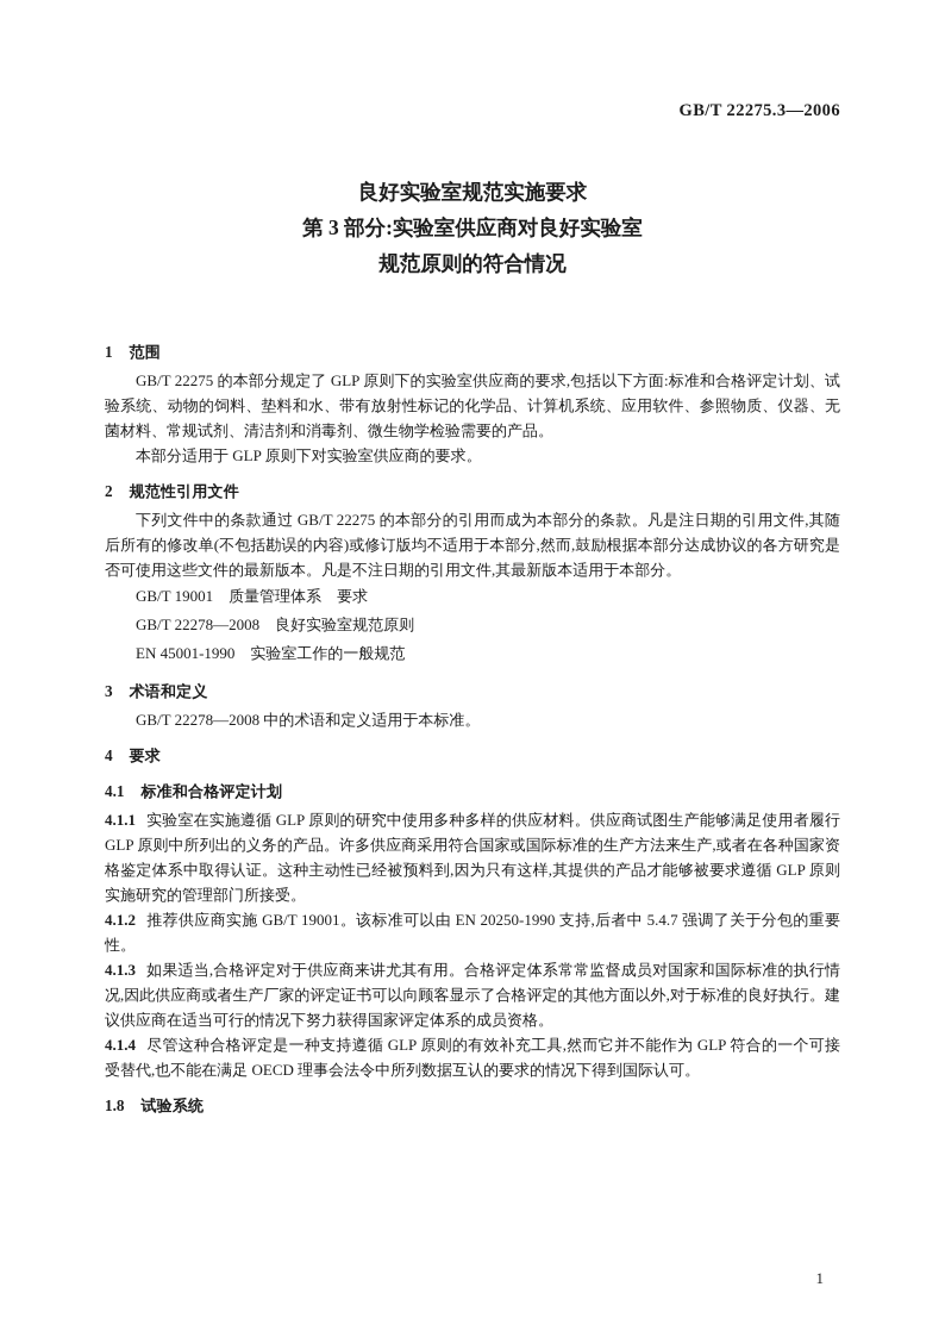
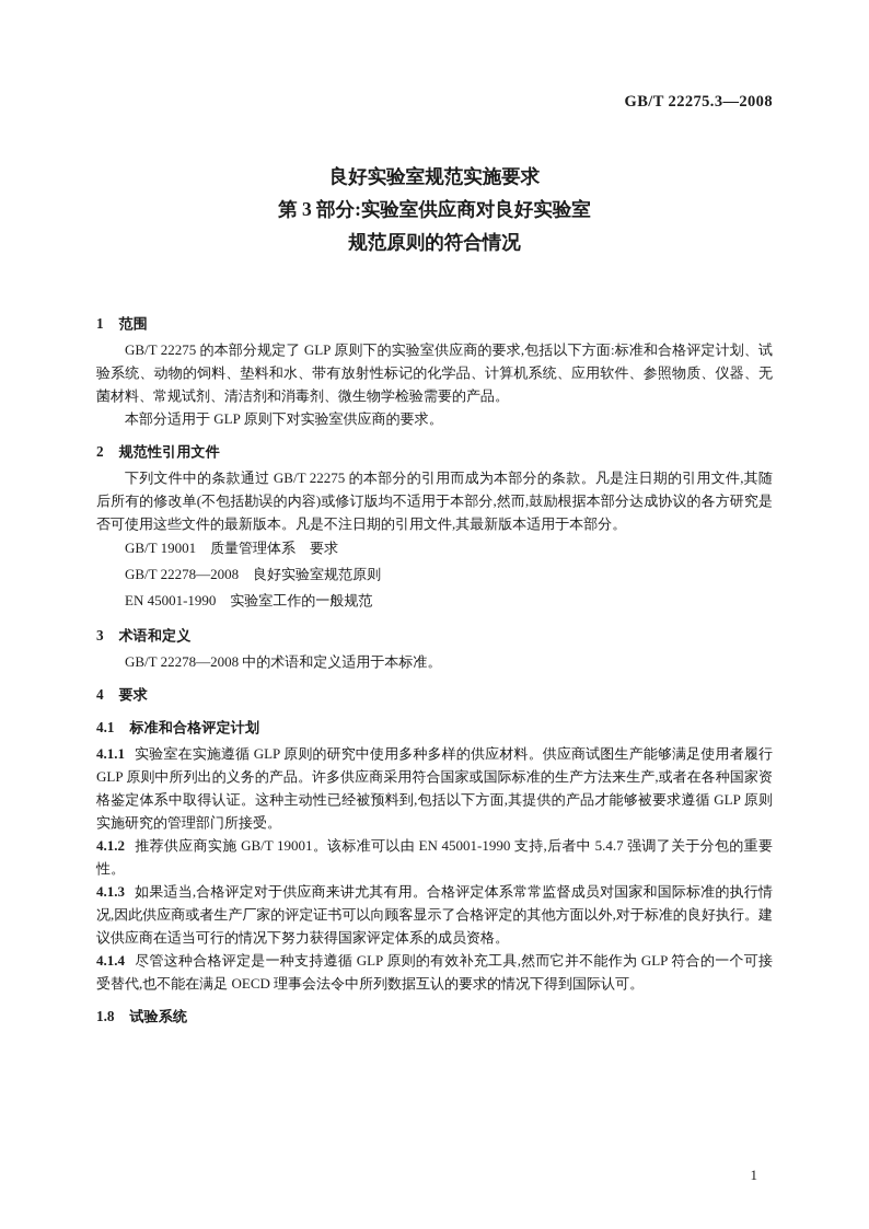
- GB/T 22275.3—2006
+ GB/T 22275.3—2008
  良好实验室规范实施要求
  第 3 部分:实验室供应商对良好实验室
  规范原则的符合情况
  1 范围
  GB/T 22275 的本部分规定了 GLP 原则下的实验室供应商的要求,包括以下方面:标准和合格评定计划、试验系统、动物的饲料、垫料和水、带有放射性标记的化学品、计算机系统、应用软件、参照物质、仪器、无菌材料、常规试剂、清洁剂和消毒剂、微生物学检验需要的产品。
  本部分适用于 GLP 原则下对实验室供应商的要求。
  2 规范性引用文件
  下列文件中的条款通过 GB/T 22275 的本部分的引用而成为本部分的条款。凡是注日期的引用文件,其随后所有的修改单(不包括勘误的内容)或修订版均不适用于本部分,然而,鼓励根据本部分达成协议的各方研究是否可使用这些文件的最新版本。凡是不注日期的引用文件,其最新版本适用于本部分。
  GB/T 19001 质量管理体系 要求
  GB/T 22278—2008 良好实验室规范原则
  EN 45001-1990 实验室工作的一般规范
  3 术语和定义
  GB/T 22278—2008 中的术语和定义适用于本标准。
  4 要求
  4.1 标准和合格评定计划
- 4.1.1 实验室在实施遵循 GLP 原则的研究中使用多种多样的供应材料。供应商试图生产能够满足使用者履行 GLP 原则中所列出的义务的产品。许多供应商采用符合国家或国际标准的生产方法来生产,或者在各种国家资格鉴定体系中取得认证。这种主动性已经被预料到,因为只有这样,其提供的产品才能够被要求遵循 GLP 原则实施研究的管理部门所接受。
+ 4.1.1 实验室在实施遵循 GLP 原则的研究中使用多种多样的供应材料。供应商试图生产能够满足使用者履行 GLP 原则中所列出的义务的产品。许多供应商采用符合国家或国际标准的生产方法来生产,或者在各种国家资格鉴定体系中取得认证。这种主动性已经被预料到,包括以下方面,其提供的产品才能够被要求遵循 GLP 原则实施研究的管理部门所接受。
- 4.1.2 推荐供应商实施 GB/T 19001。该标准可以由 EN 20250-1990 支持,后者中 5.4.7 强调了关于分包的重要性。
+ 4.1.2 推荐供应商实施 GB/T 19001。该标准可以由 EN 45001-1990 支持,后者中 5.4.7 强调了关于分包的重要性。
  4.1.3 如果适当,合格评定对于供应商来讲尤其有用。合格评定体系常常监督成员对国家和国际标准的执行情况,因此供应商或者生产厂家的评定证书可以向顾客显示了合格评定的其他方面以外,对于标准的良好执行。建议供应商在适当可行的情况下努力获得国家评定体系的成员资格。
  4.1.4 尽管这种合格评定是一种支持遵循 GLP 原则的有效补充工具,然而它并不能作为 GLP 符合的一个可接受替代,也不能在满足 OECD 理事会法令中所列数据互认的要求的情况下得到国际认可。
  1.8 试验系统
  1
